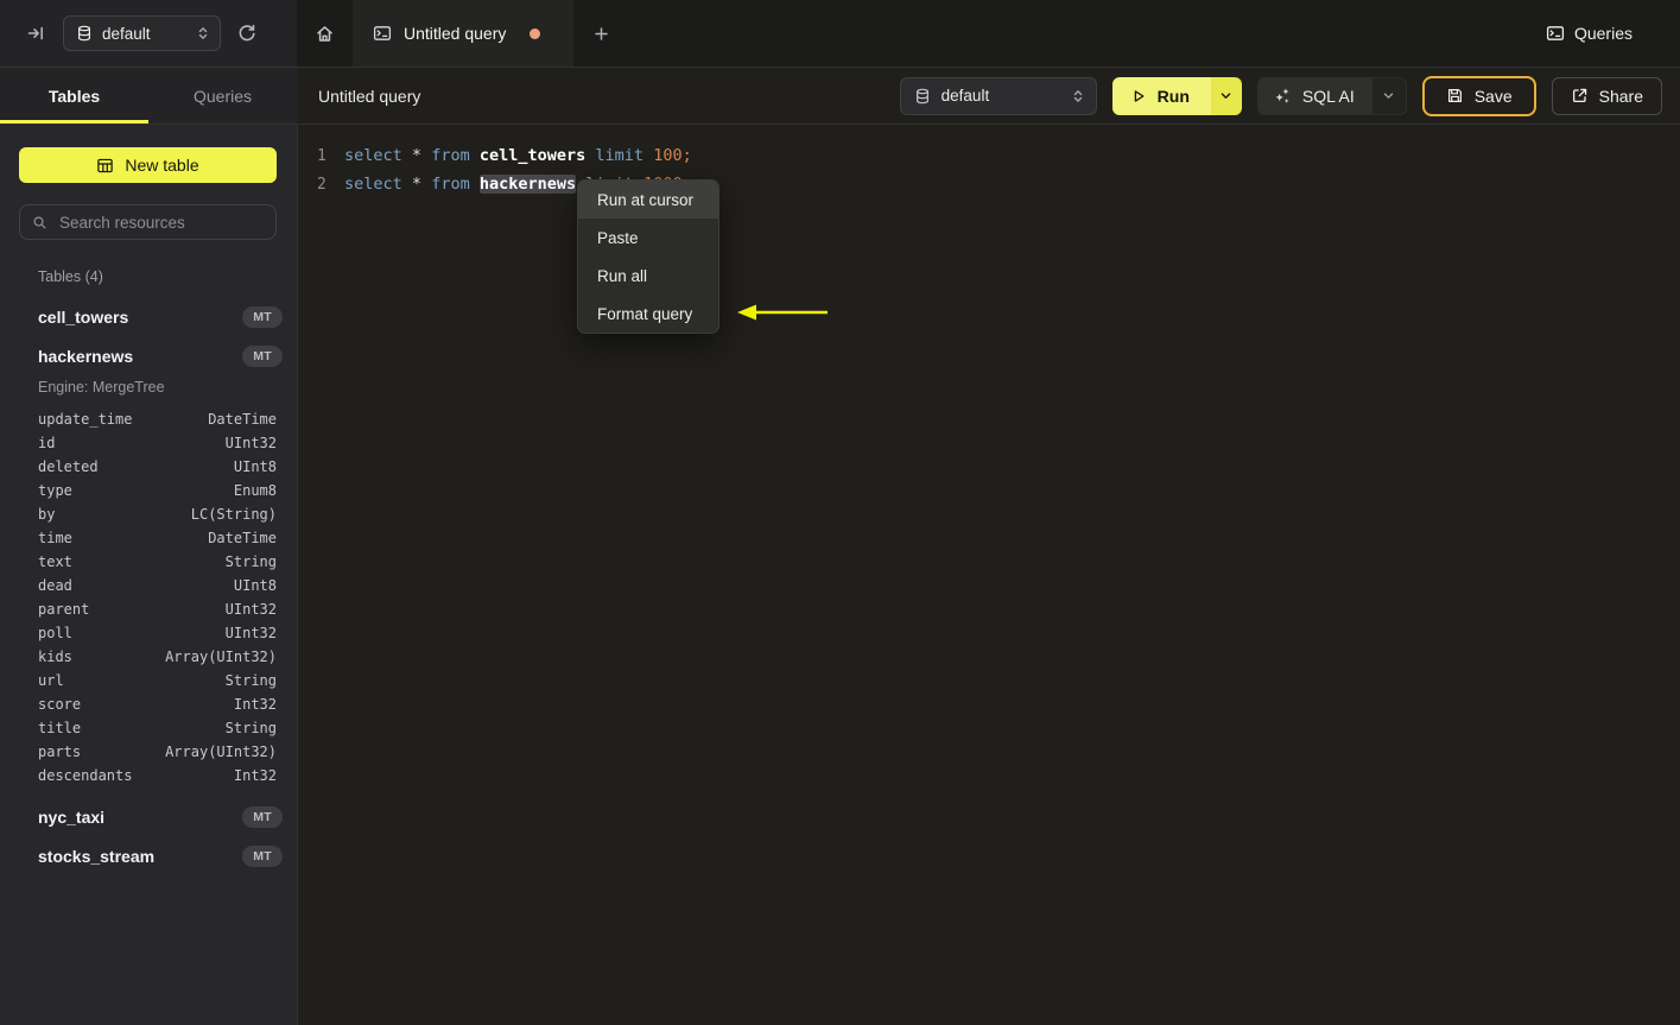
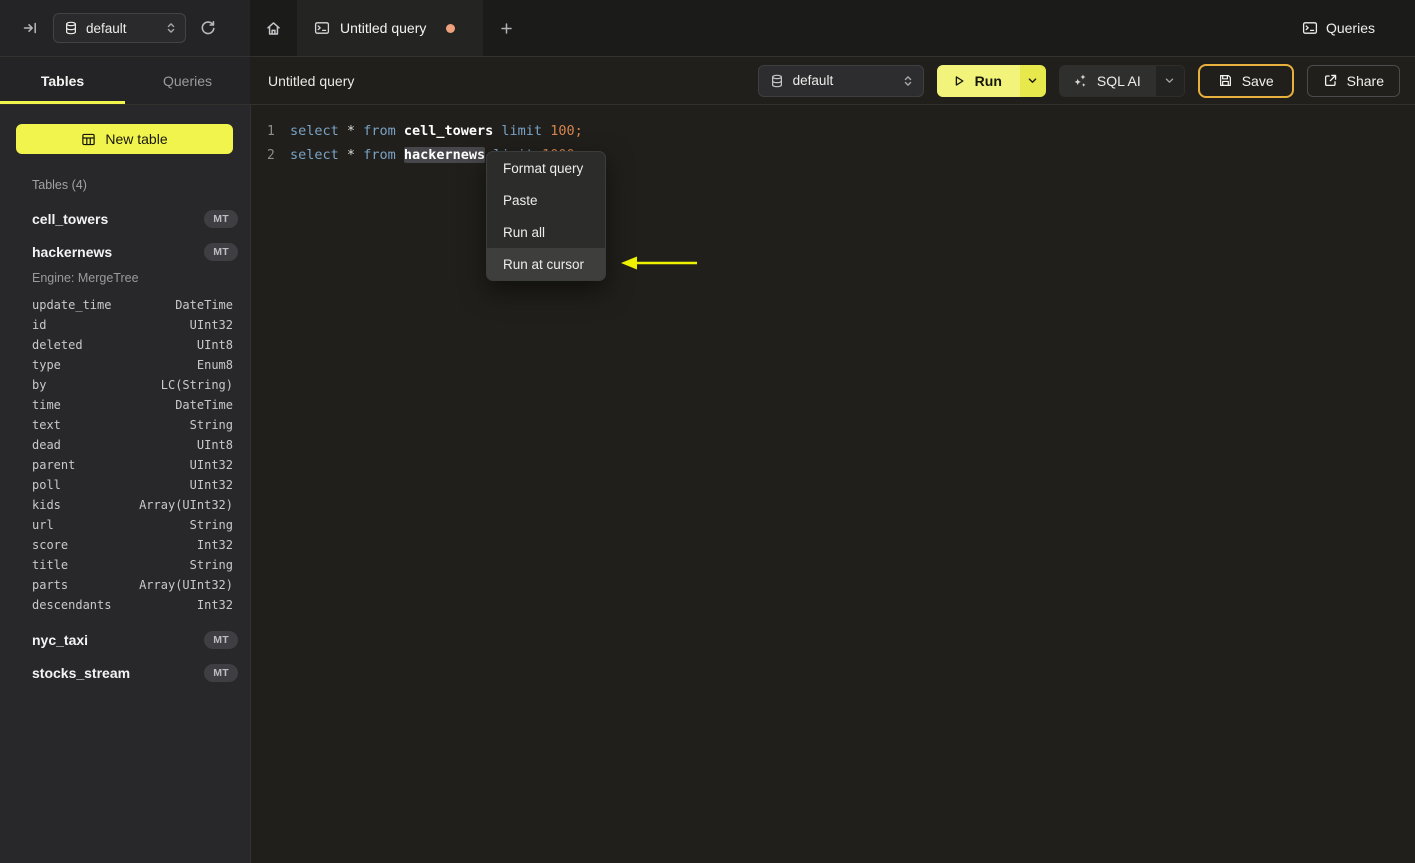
  default
  Untitled query
  Queries
  Tables
  Queries
  Untitled query
  default
  Run
  SQL AI
  Save
  Share
  New table
- Search resources
  Tables (4)
  cell_towers
  MT
  hackernews
  MT
  Engine: MergeTree
  update_time
  DateTime
  id
  UInt32
  deleted
  UInt8
  type
  Enum8
  by
  LC(String)
  time
  DateTime
  text
  String
  dead
  UInt8
  parent
  UInt32
  poll
  UInt32
  kids
  Array(UInt32)
  url
  String
  score
  Int32
  title
  String
  parts
  Array(UInt32)
  descendants
  Int32
  nyc_taxi
  MT
  stocks_stream
  MT
  1
  select * from cell_towers limit 100;
  2
  select * from hackernews
- Run at cursor
+ Format query
  Paste
  Run all
- Format query
+ Run at cursor
